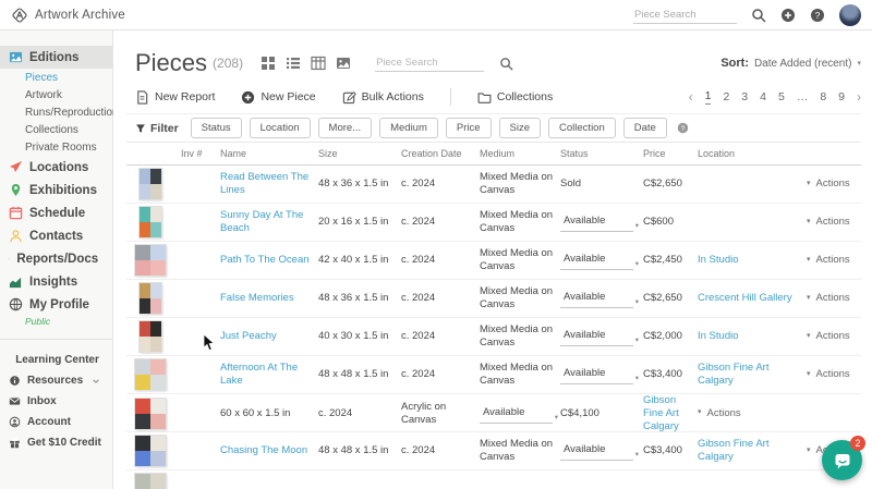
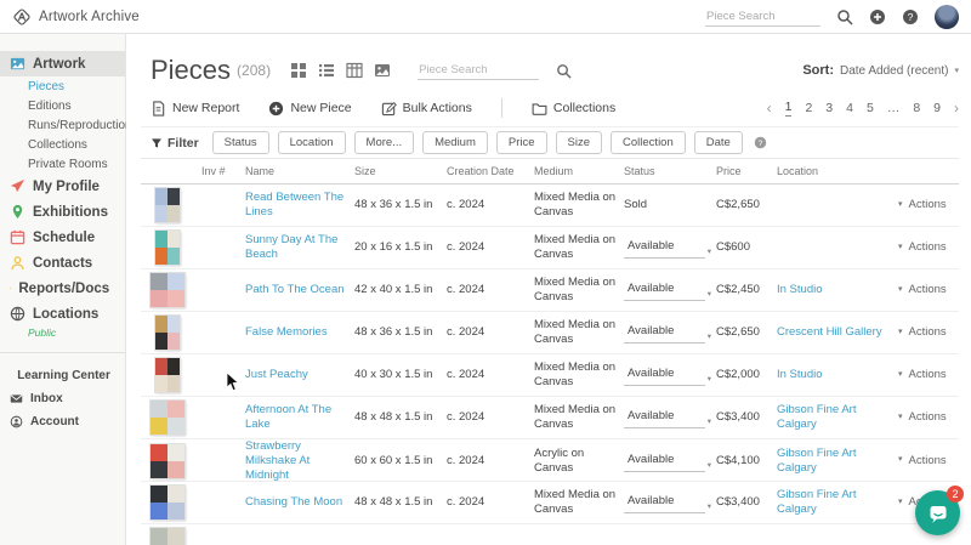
  Artwork Archive
  Piece Search
  ?
- Editions
+ Artwork
  Pieces
- Artwork
+ Editions
  Runs/Reproductio
  Collections
  Private Rooms
- Locations
+ My Profile
  Exhibitions
  Schedule
  Contacts
  Reports/Docs
- Insights
- My Profile
+ Locations
  Public
  Learning Center
- Resources
  Inbox
  Account
- Get $10 Credit
  Pieces
  (208)
  Piece Search
  Sort:
  Date Added (recent)
  New Report
  New Piece
  Bulk Actions
  Collections
  ‹
  1
  2
  3
  4
  5
  …
  8
  9
  ›
  Filter
  Status
  Location
  More...
  Medium
  Price
  Size
  Collection
  Date
  Inv #
  Name
  Size
  Creation Date
  Medium
  Status
  Price
  Location
  Read Between The Lines
  48 x 36 x 1.5 in
  c. 2024
  Mixed Media on Canvas
  Sold
  C$2,650
  Actions
  Sunny Day At The Beach
  20 x 16 x 1.5 in
  c. 2024
  Mixed Media on Canvas
  Available
  C$600
  Actions
  Path To The Ocean
  42 x 40 x 1.5 in
  c. 2024
  Mixed Media on Canvas
  Available
  C$2,450
  In Studio
  Actions
  False Memories
  48 x 36 x 1.5 in
  c. 2024
  Mixed Media on Canvas
  Available
  C$2,650
  Crescent Hill Gallery
  Actions
  Just Peachy
  40 x 30 x 1.5 in
  c. 2024
  Mixed Media on Canvas
  Available
  C$2,000
  In Studio
  Actions
  Afternoon At The Lake
  48 x 48 x 1.5 in
  c. 2024
  Mixed Media on Canvas
  Available
  C$3,400
  Gibson Fine Art Calgary
  Actions
+ Strawberry Milkshake At Midnight
  60 x 60 x 1.5 in
  c. 2024
  Acrylic on Canvas
  Available
  C$4,100
  Gibson Fine Art Calgary
  Actions
  Chasing The Moon
  48 x 48 x 1.5 in
  c. 2024
  Mixed Media on Canvas
  Available
  C$3,400
  Gibson Fine Art Calgary
  2
